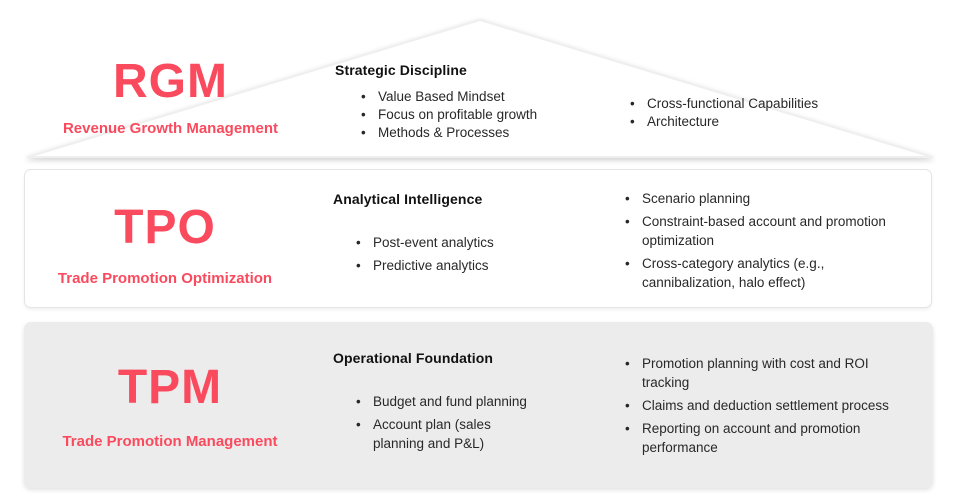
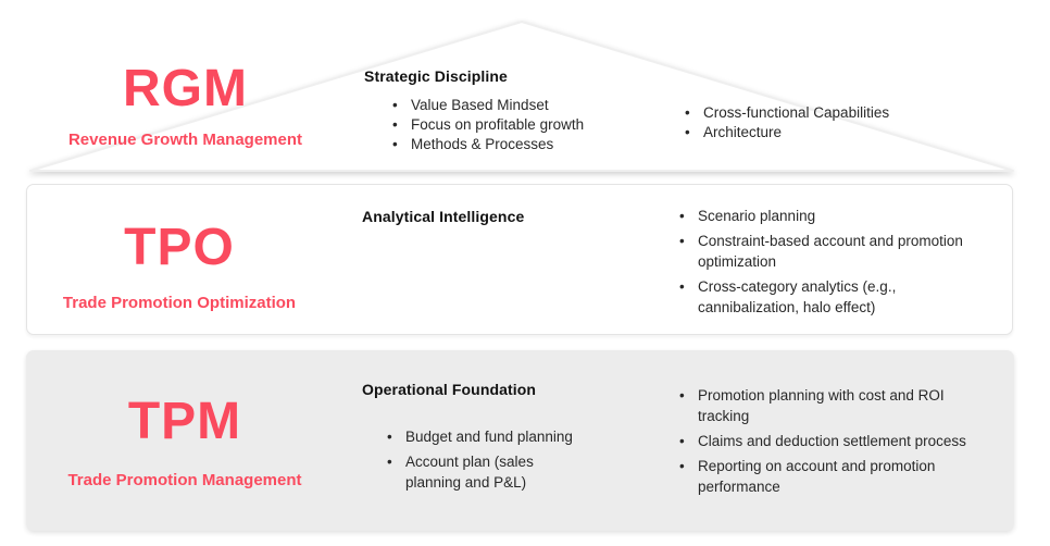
  RGM
  Revenue Growth Management
  Strategic Discipline
  Value Based Mindset
  Focus on profitable growth
  Methods & Processes
  Cross-functional Capabilities
  Architecture
  TPO
  Trade Promotion Optimization
  Analytical Intelligence
- Post-event analytics
- Predictive analytics
  Scenario planning
  Constraint-based account and promotion optimization
  Cross-category analytics (e.g., cannibalization, halo effect)
  TPM
  Trade Promotion Management
  Operational Foundation
  Budget and fund planning
  Account plan (sales planning and P&L)
  Promotion planning with cost and ROI tracking
  Claims and deduction settlement process
  Reporting on account and promotion performance
